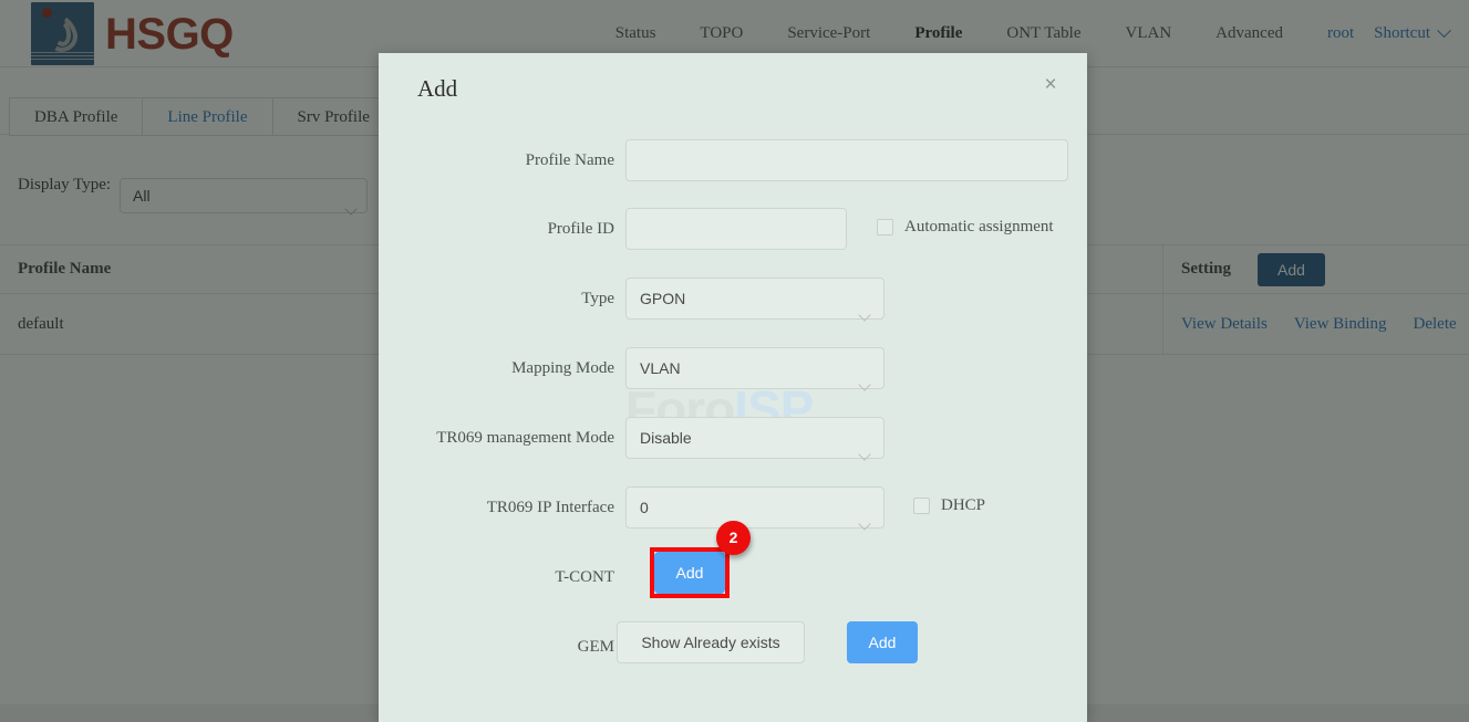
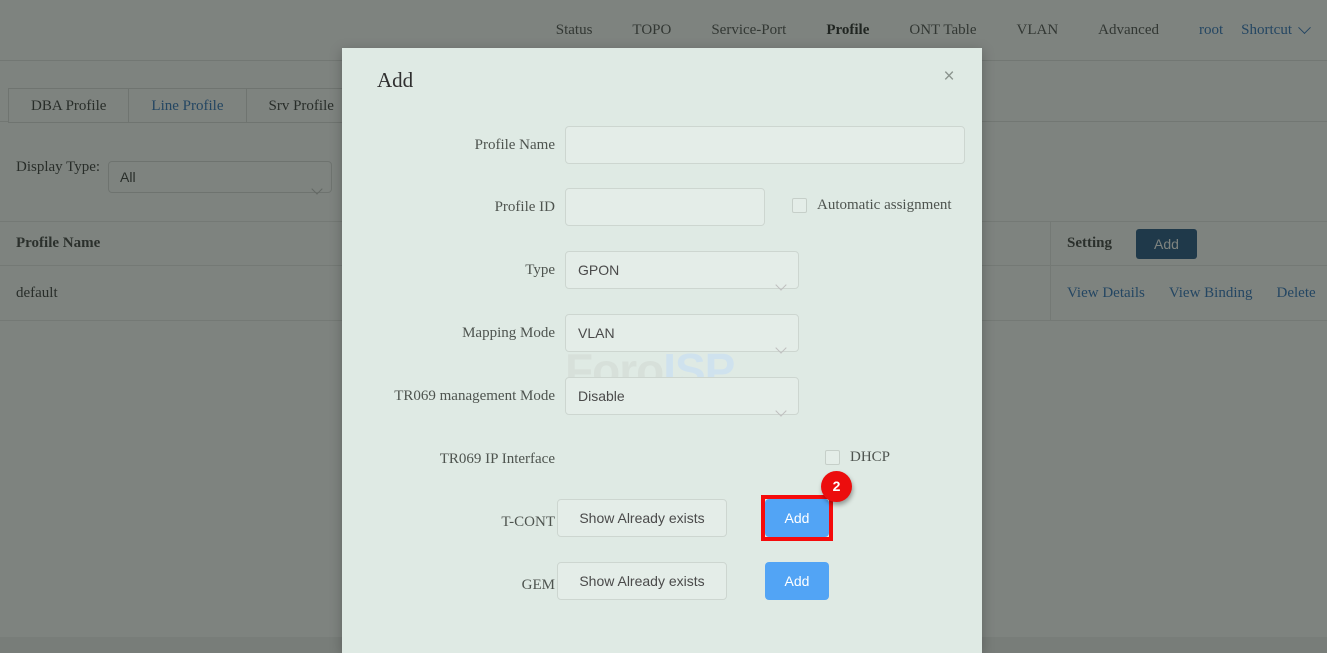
- HSGQ
  Status
  TOPO
  Service-Port
  Profile
  ONT Table
  VLAN
  Advanced
  root
  Shortcut
  DBA Profile
  Line Profile
  Srv Profile
  Display Type:
  All
  Profile Name
  Setting
  Add
  default
  View Details
  View Binding
  Delete
  Add
  ×
  ForoISP
  Profile Name
  Profile ID
  Automatic assignment
  Type
  GPON
  Mapping Mode
  VLAN
  TR069 management Mode
  Disable
  TR069 IP Interface
- 0
  DHCP
  T-CONT
+ Show Already exists
  2
  Add
  GEM
  Show Already exists Add
